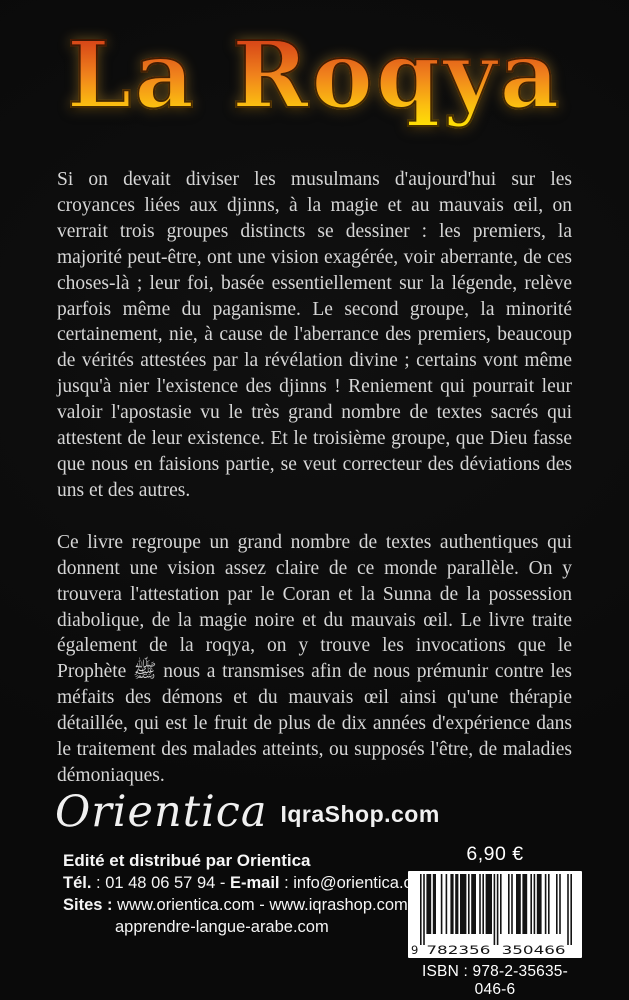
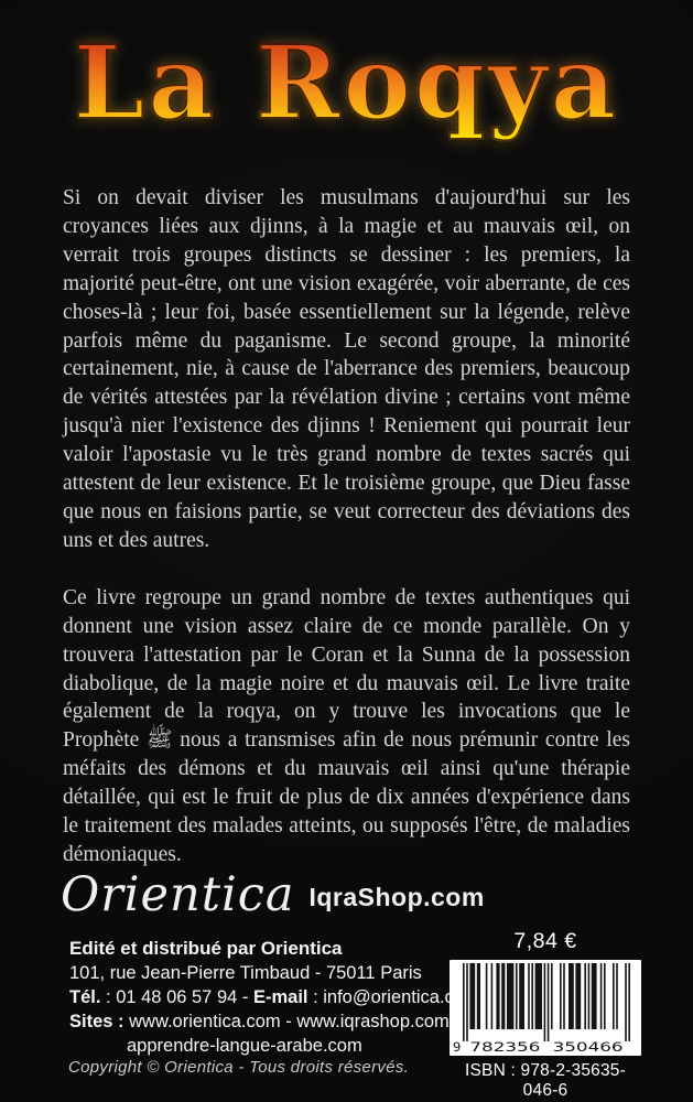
  La Roqya
  Si on devait diviser les musulmans d'aujourd'hui sur les croyances liées aux djinns, à la magie et au mauvais œil, on verrait trois groupes distincts se dessiner : les premiers, la majorité peut-être, ont une vision exagérée, voir aberrante, de ces choses-là ; leur foi, basée essentiellement sur la légende, relève parfois même du paganisme. Le second groupe, la minorité certainement, nie, à cause de l'aberrance des premiers, beaucoup de vérités attestées par la révélation divine ; certains vont même jusqu'à nier l'existence des djinns ! Reniement qui pourrait leur valoir l'apostasie vu le très grand nombre de textes sacrés qui attestent de leur existence. Et le troisième groupe, que Dieu fasse que nous en faisions partie, se veut correcteur des déviations des uns et des autres.
  Ce livre regroupe un grand nombre de textes authentiques qui donnent une vision assez claire de ce monde parallèle. On y trouvera l'attestation par le Coran et la Sunna de la possession diabolique, de la magie noire et du mauvais œil. Le livre traite également de la roqya, on y trouve les invocations que le Prophète ﷺ nous a transmises afin de nous prémunir contre les méfaits des démons et du mauvais œil ainsi qu'une thérapie détaillée, qui est le fruit de plus de dix années d'expérience dans le traitement des malades atteints, ou supposés l'être, de maladies démoniaques.
  Orientica
  IqraShop.com
  Edité et distribué par Orientica
+ 101, rue Jean-Pierre Timbaud - 75011 Paris
  Tél. : 01 48 06 57 94 - E-mail : info@orientica.
  Sites : www.orientica.com - www.iqrashop.com
  apprendre-langue-arabe.com
- 6,90 €
+ 7,84 €
  9
  782356
  350466
  ISBN : 978-2-35635-046-6
+ Copyright © Orientica - Tous droits réservés.
